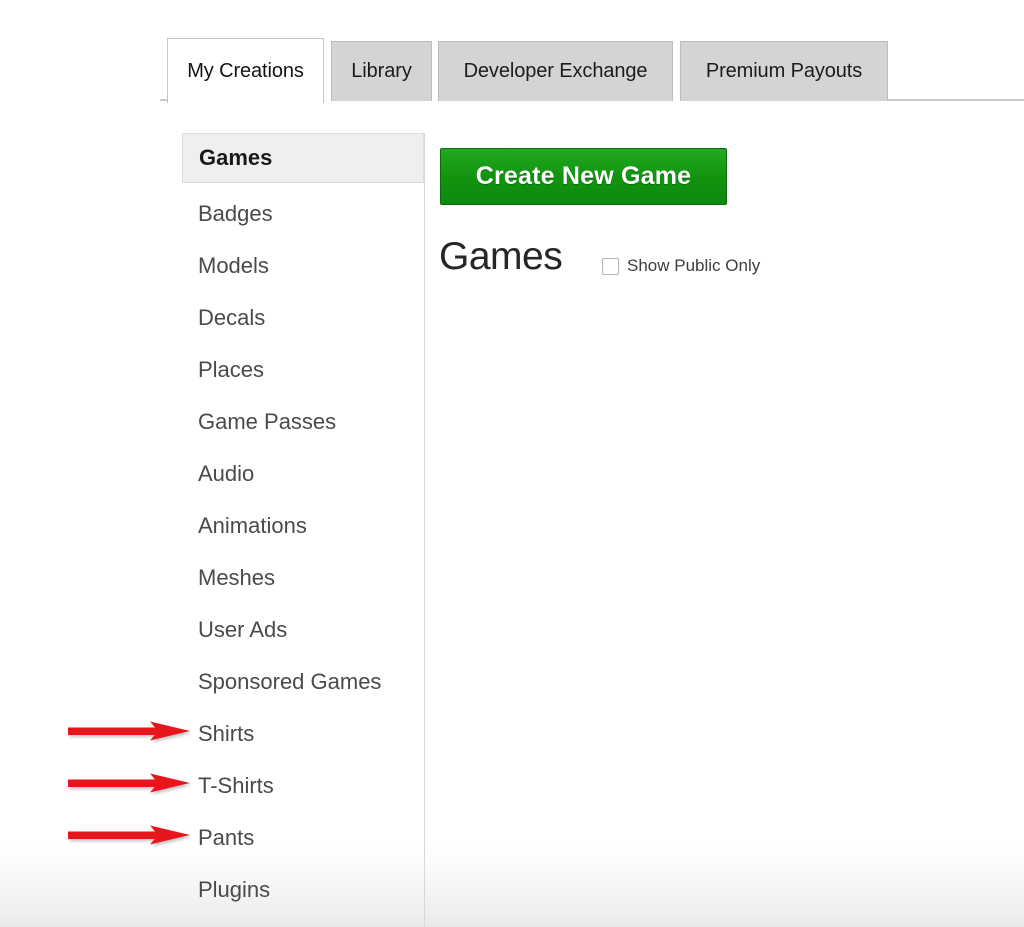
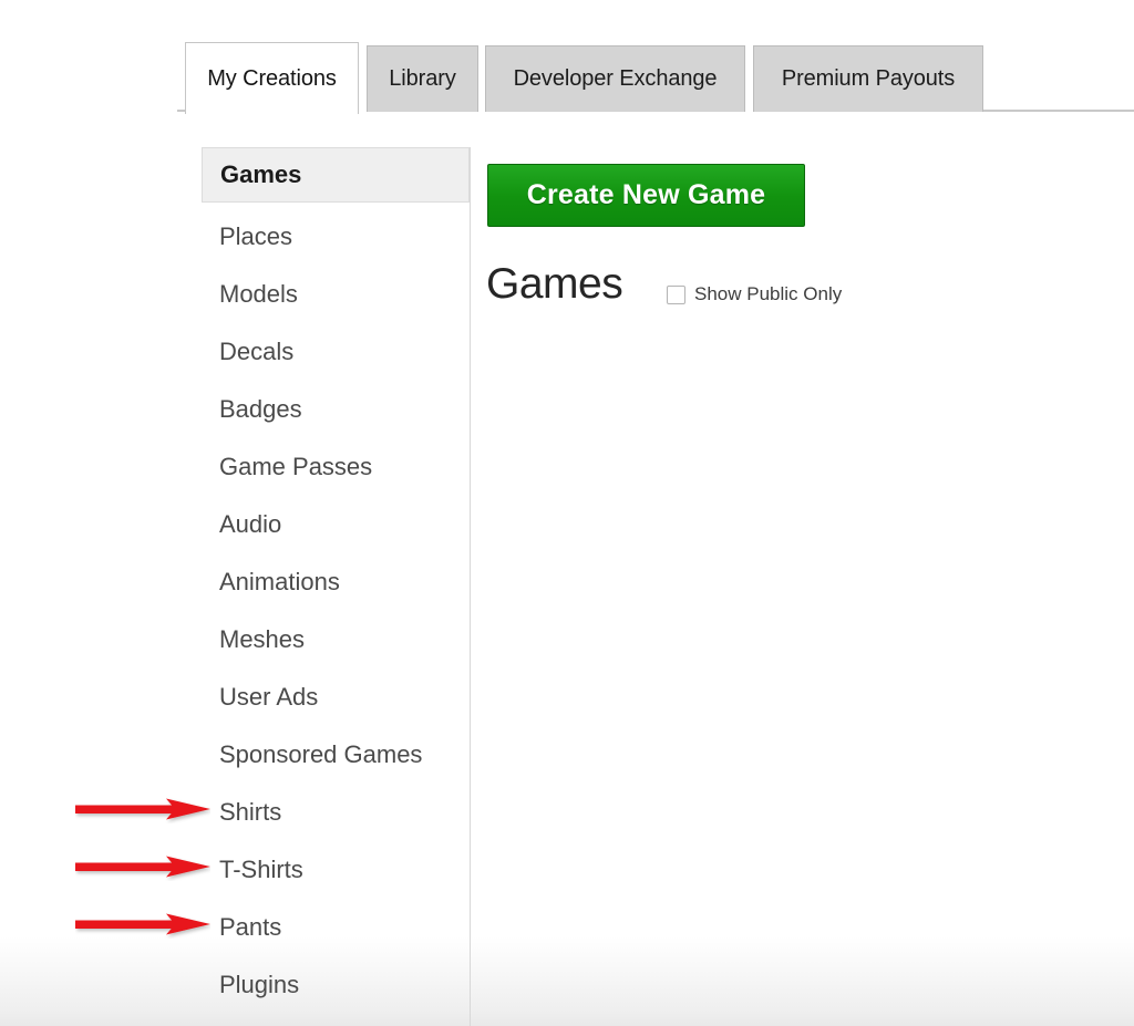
  My Creations
  Library
  Developer Exchange
  Premium Payouts
  Games
- Badges
+ Places
  Models
  Decals
- Places
+ Badges
  Game Passes
  Audio
  Animations
  Meshes
  User Ads
  Sponsored Games
  Shirts
  T-Shirts
  Pants
  Plugins
  Create New Game
  Games
  Show Public Only
